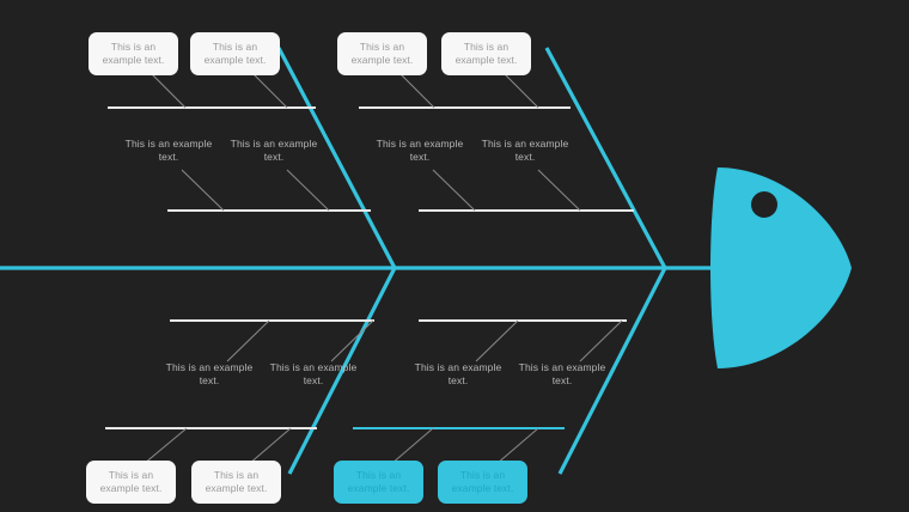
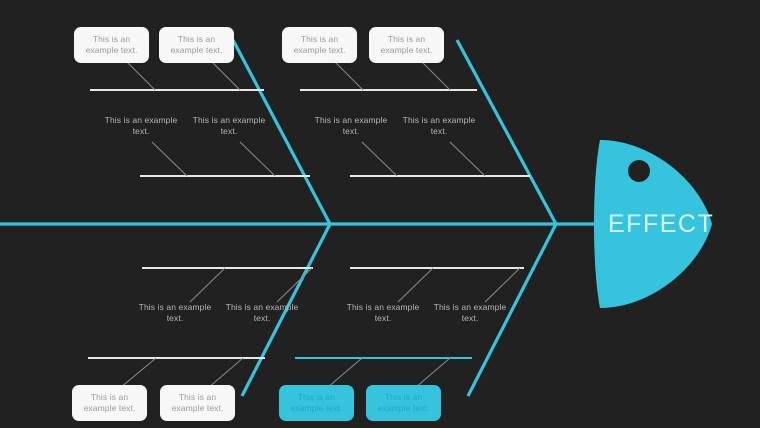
+ EFFECT
  This is an
  example text.
  This is an
  example text.
  This is an example text.
  This is an example text.
  This is an
  example text.
  This is an
  example text.
  This is an example text.
  This is an example text.
  This is an example text.
  This is an example text.
  This is an
  example text.
  This is an
  example text.
  This is an example text.
  This is an example text.
  This is an
  example text.
  This is an
  example text.
